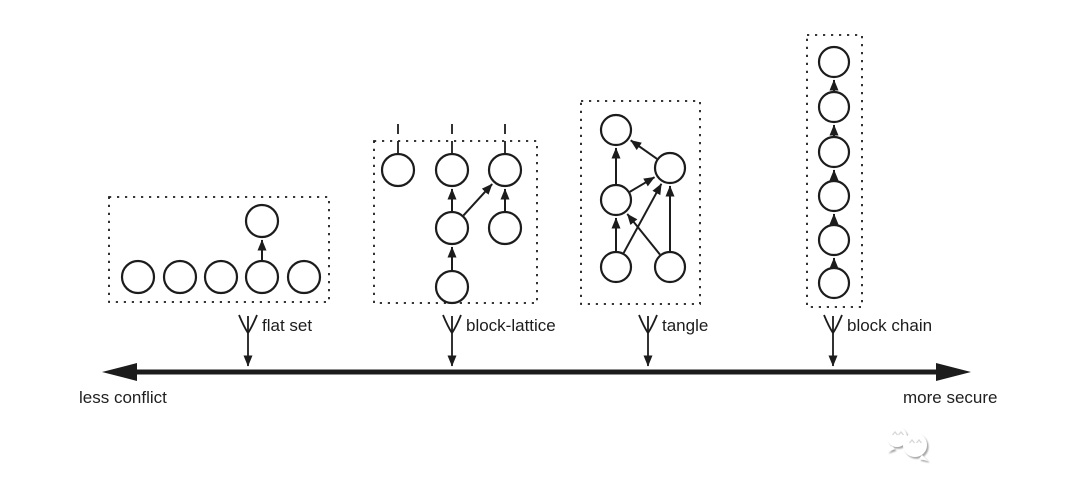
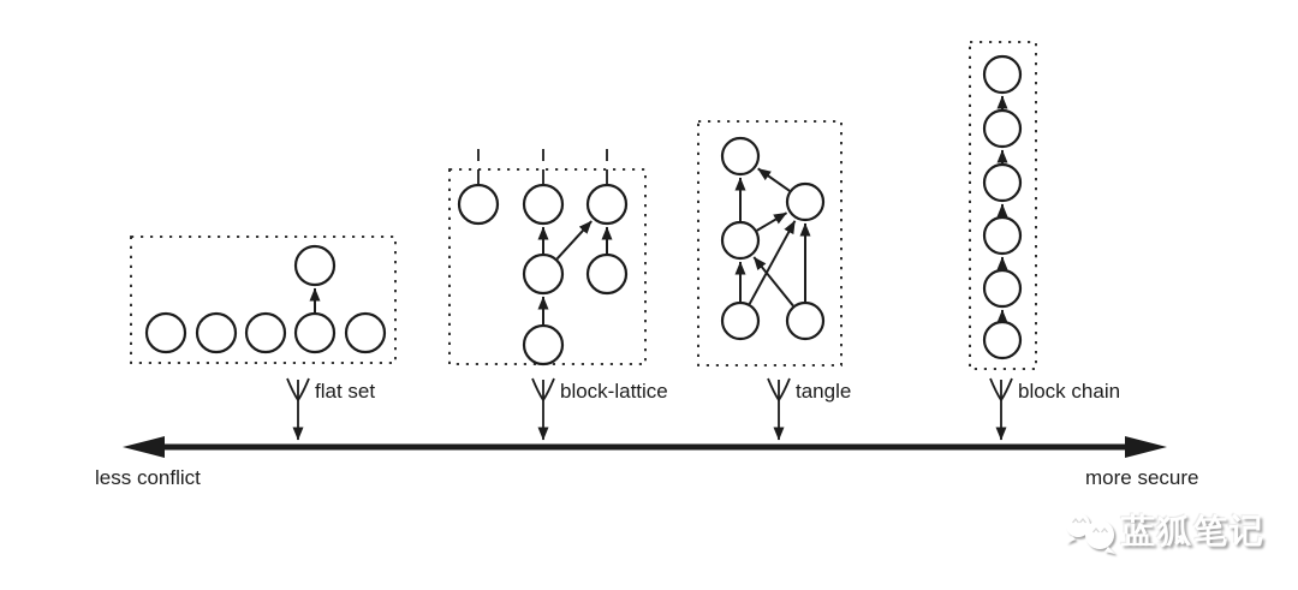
  flat set
  block-lattice
  tangle
  block chain
  less conflict
  more secure
+ 蓝狐笔记
